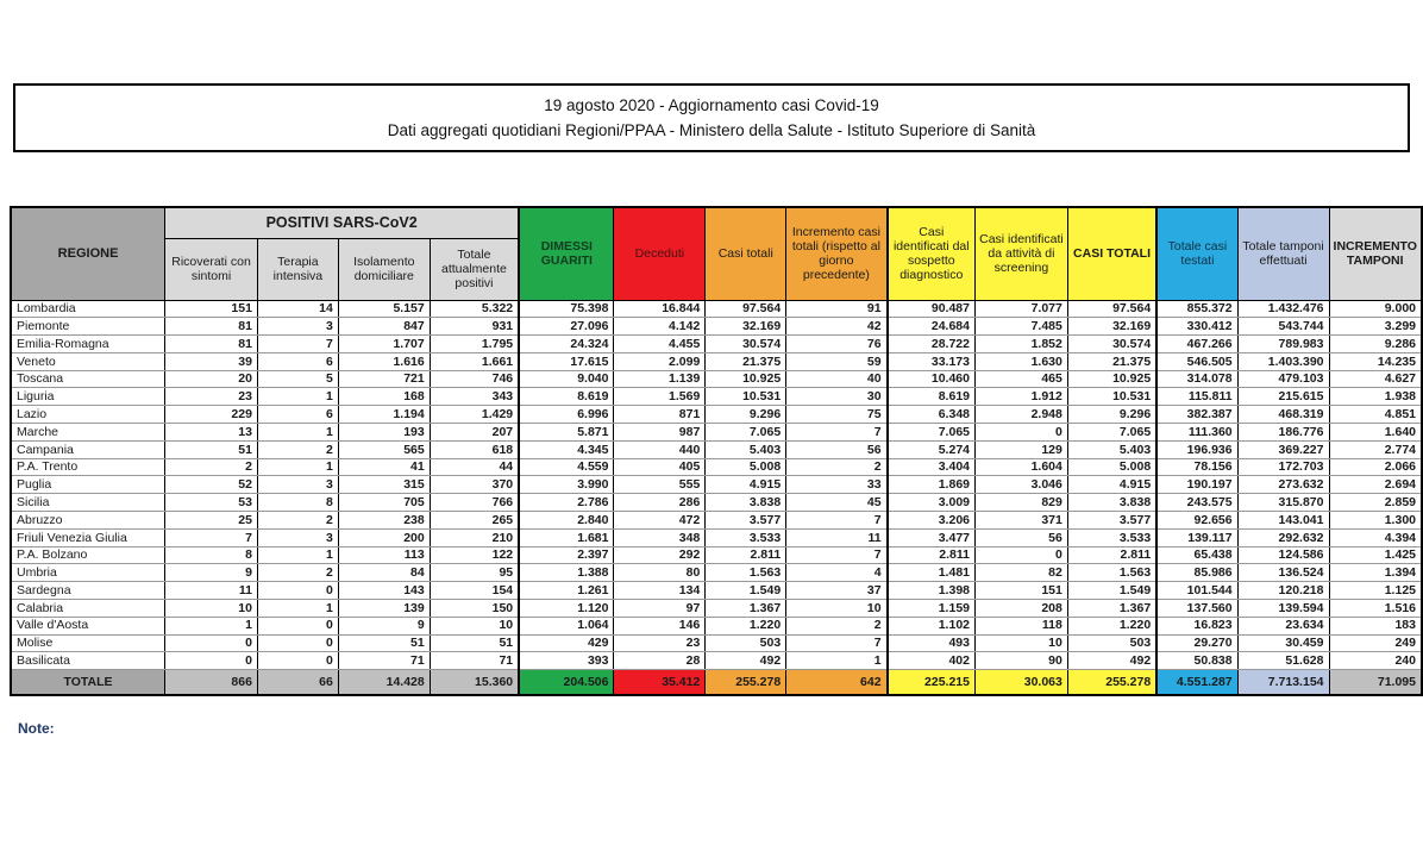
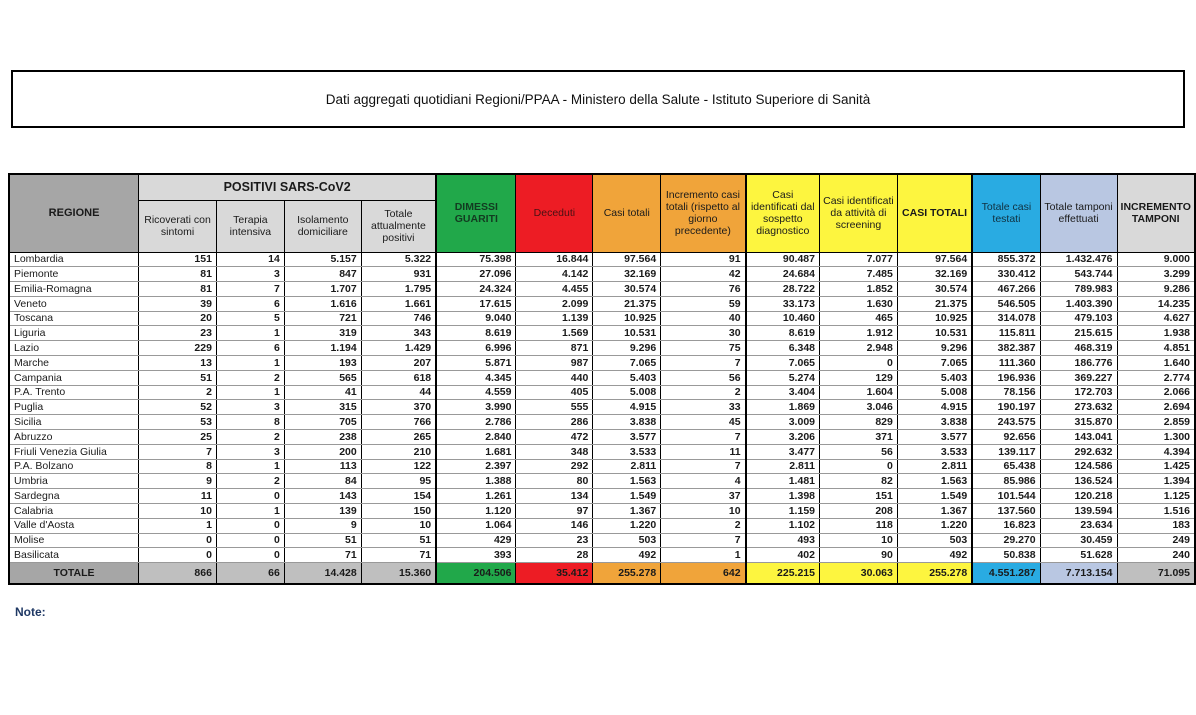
- 19 agosto 2020 - Aggiornamento casi Covid-19
  Dati aggregati quotidiani Regioni/PPAA - Ministero della Salute - Istituto Superiore di Sanità
  REGIONE	POSITIVI SARS-CoV2	DIMESSI GUARITI	Deceduti	Casi totali	Incremento casi totali (rispetto al giorno precedente)	Casi identificati dal sospetto diagnostico	Casi identificati da attività di screening	CASI TOTALI	Totale casi testati	Totale tamponi effettuati	INCREMENTO TAMPONI
  Ricoverati con sintomi	Terapia intensiva	Isolamento domiciliare	Totale attualmente positivi
  Lombardia	151	14	5.157	5.322	75.398	16.844	97.564	91	90.487	7.077	97.564	855.372	1.432.476	9.000
  Piemonte	81	3	847	931	27.096	4.142	32.169	42	24.684	7.485	32.169	330.412	543.744	3.299
  Emilia-Romagna	81	7	1.707	1.795	24.324	4.455	30.574	76	28.722	1.852	30.574	467.266	789.983	9.286
  Veneto	39	6	1.616	1.661	17.615	2.099	21.375	59	33.173	1.630	21.375	546.505	1.403.390	14.235
  Toscana	20	5	721	746	9.040	1.139	10.925	40	10.460	465	10.925	314.078	479.103	4.627
- Liguria	23	1	168	343	8.619	1.569	10.531	30	8.619	1.912	10.531	115.811	215.615	1.938
+ Liguria	23	1	319	343	8.619	1.569	10.531	30	8.619	1.912	10.531	115.811	215.615	1.938
  Lazio	229	6	1.194	1.429	6.996	871	9.296	75	6.348	2.948	9.296	382.387	468.319	4.851
  Marche	13	1	193	207	5.871	987	7.065	7	7.065	0	7.065	111.360	186.776	1.640
  Campania	51	2	565	618	4.345	440	5.403	56	5.274	129	5.403	196.936	369.227	2.774
  P.A. Trento	2	1	41	44	4.559	405	5.008	2	3.404	1.604	5.008	78.156	172.703	2.066
  Puglia	52	3	315	370	3.990	555	4.915	33	1.869	3.046	4.915	190.197	273.632	2.694
  Sicilia	53	8	705	766	2.786	286	3.838	45	3.009	829	3.838	243.575	315.870	2.859
  Abruzzo	25	2	238	265	2.840	472	3.577	7	3.206	371	3.577	92.656	143.041	1.300
  Friuli Venezia Giulia	7	3	200	210	1.681	348	3.533	11	3.477	56	3.533	139.117	292.632	4.394
  P.A. Bolzano	8	1	113	122	2.397	292	2.811	7	2.811	0	2.811	65.438	124.586	1.425
  Umbria	9	2	84	95	1.388	80	1.563	4	1.481	82	1.563	85.986	136.524	1.394
  Sardegna	11	0	143	154	1.261	134	1.549	37	1.398	151	1.549	101.544	120.218	1.125
  Calabria	10	1	139	150	1.120	97	1.367	10	1.159	208	1.367	137.560	139.594	1.516
  Valle d'Aosta	1	0	9	10	1.064	146	1.220	2	1.102	118	1.220	16.823	23.634	183
  Molise	0	0	51	51	429	23	503	7	493	10	503	29.270	30.459	249
  Basilicata	0	0	71	71	393	28	492	1	402	90	492	50.838	51.628	240
  TOTALE	866	66	14.428	15.360	204.506	35.412	255.278	642	225.215	30.063	255.278	4.551.287	7.713.154	71.095
  Note:
